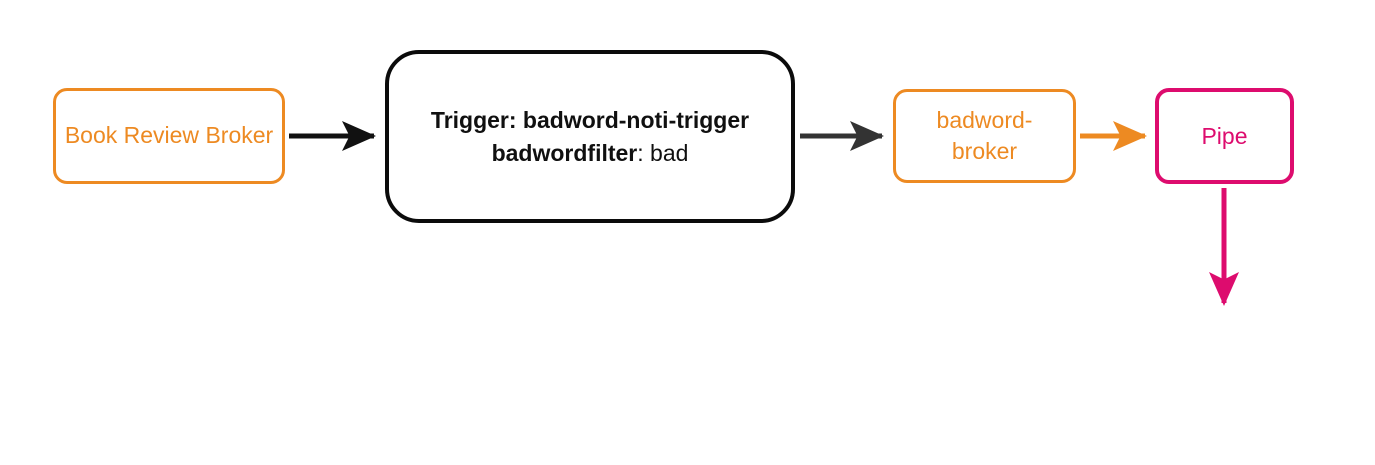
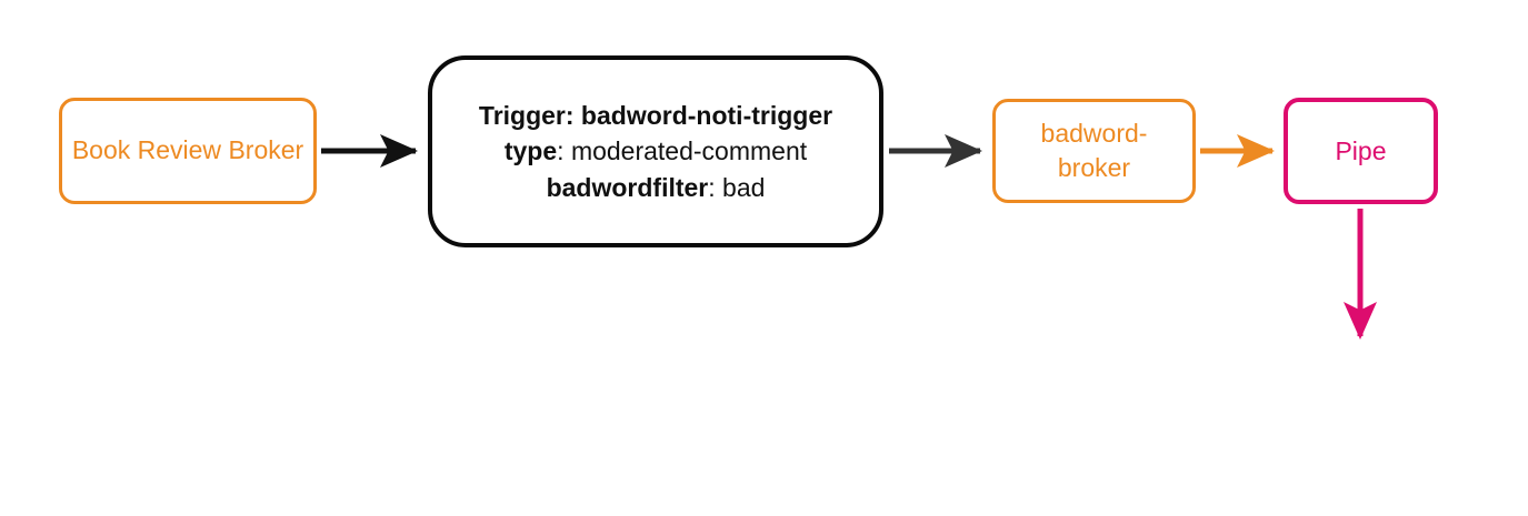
  Book Review Broker
  Trigger: badword-noti-trigger
+ type: moderated-comment
  badwordfilter: bad
  badword- broker
  Pipe
